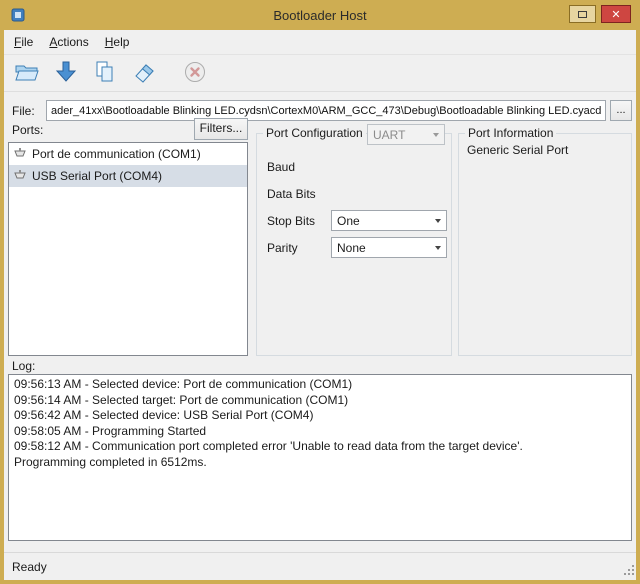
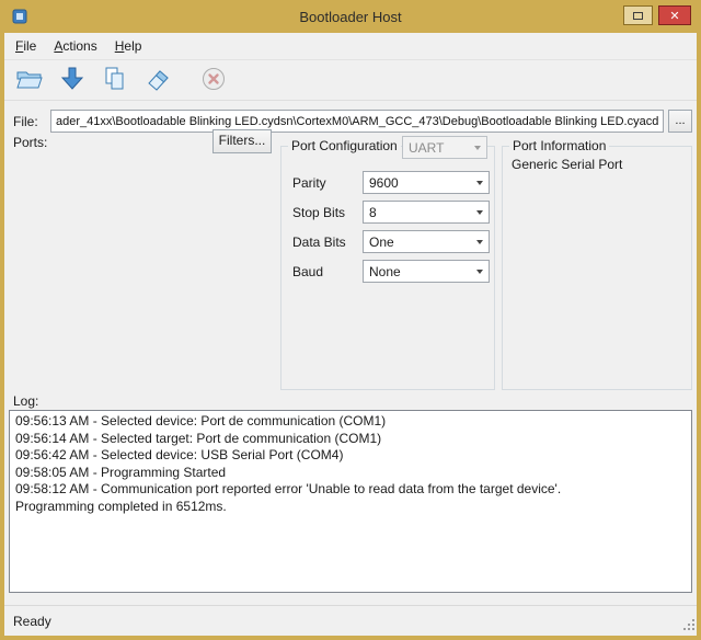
  Bootloader Host
  ✕
  File
  Actions
  Help
  File:
  ader_41xx\Bootloadable Blinking LED.cydsn\CortexM0\ARM_GCC_473\Debug\Bootloadable Blinking LED.cyacd
  ...
  Ports:
  Filters...
- Port de communication (COM1)
- USB Serial Port (COM4)
  Port Configuration
  UART
- Baud
+ Parity
+ 9600
- Data Bits
+ Stop Bits
+ 8
- Stop Bits
+ Data Bits
  One
- Parity
+ Baud
  None
  Port Information
  Generic Serial Port
  Log:
  09:56:13 AM - Selected device: Port de communication (COM1)
  09:56:14 AM - Selected target: Port de communication (COM1)
  09:56:42 AM - Selected device: USB Serial Port (COM4)
  09:58:05 AM - Programming Started
- 09:58:12 AM - Communication port completed error 'Unable to read data from the target device'.
+ 09:58:12 AM - Communication port reported error 'Unable to read data from the target device'.
  Programming completed in 6512ms.
  Ready
